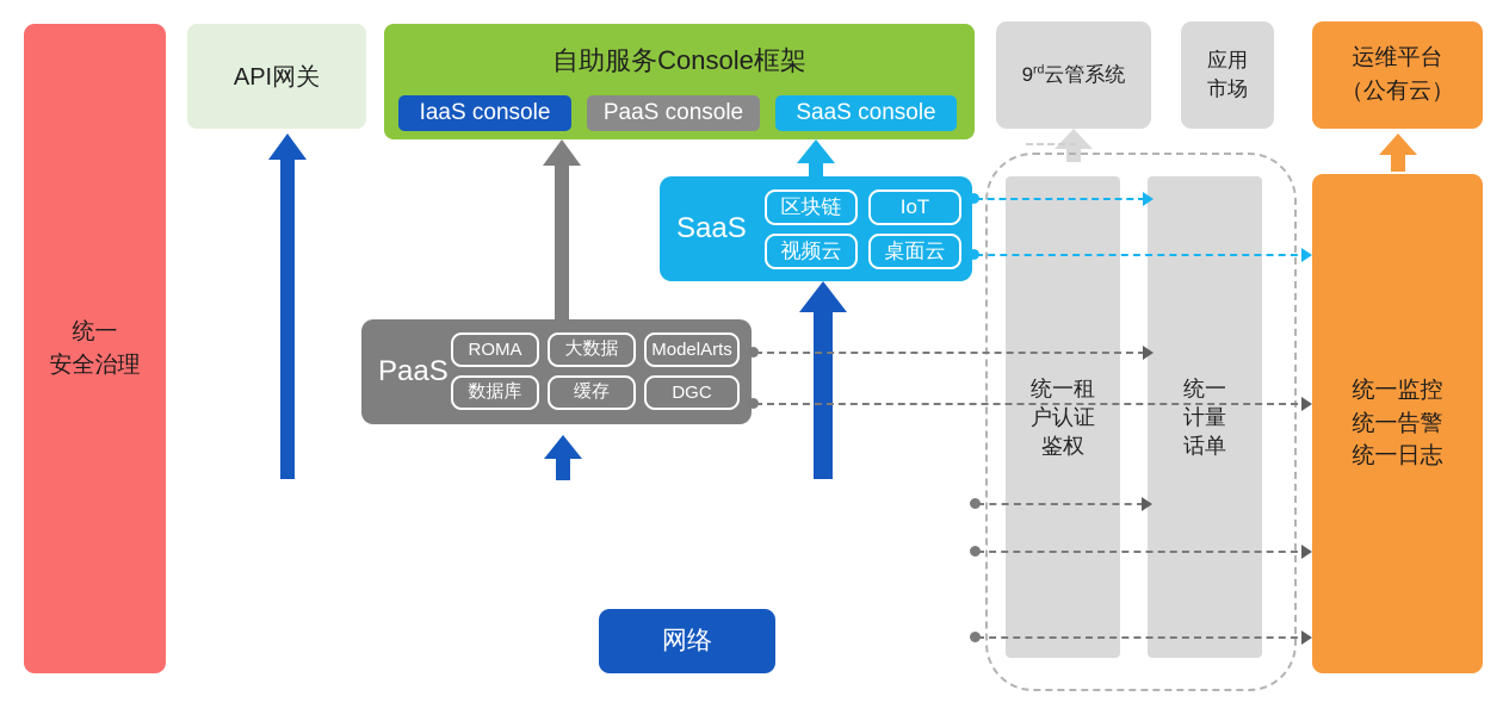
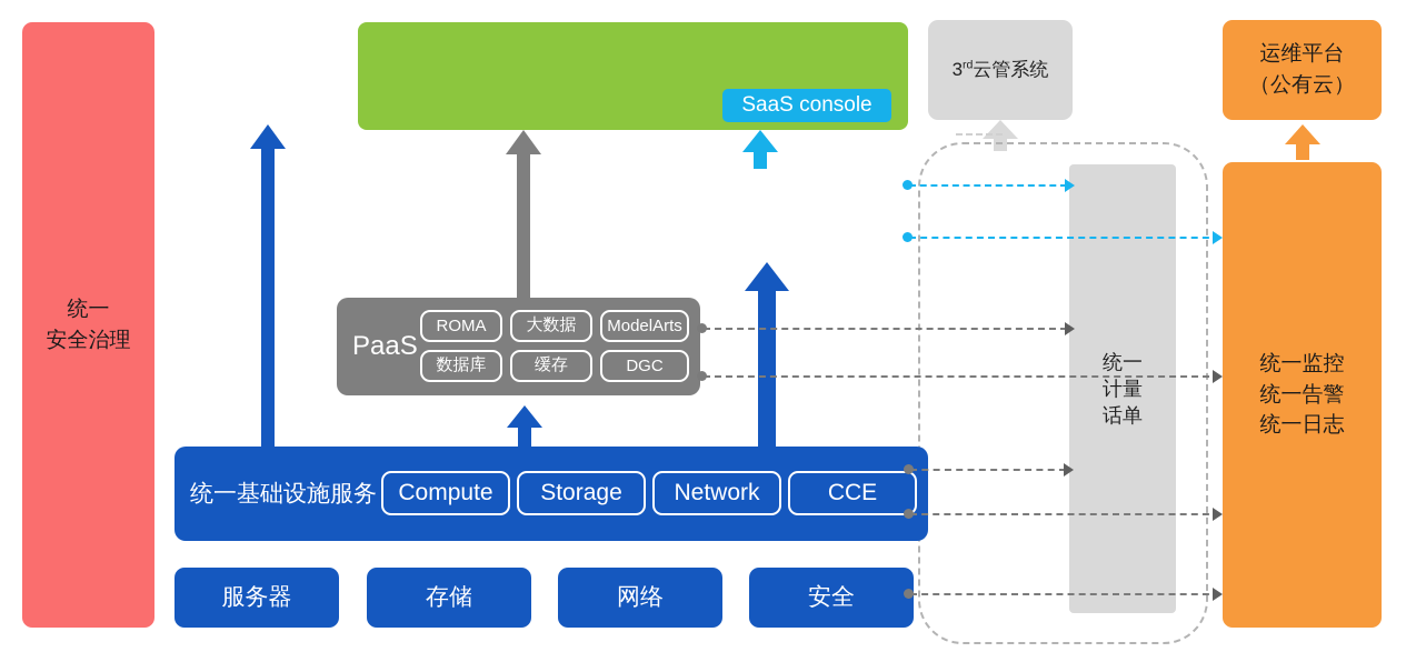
  统一
  安全治理
- API网关
- 自助服务Console框架
- IaaS console
- PaaS console
  SaaS console
- 9rd云管系统
+ 3rd云管系统
- 应用
- 市场
  运维平台
  （公有云）
  统一监控
  统一告警
  统一日志
- 统一租
- 户认证
- 鉴权
  统一
  计量
  话单
- SaaS
- 区块链
- IoT
- 视频云
- 桌面云
  PaaS
  ROMA
  大数据
  ModelArts
  数据库
  缓存
  DGC
+ 统一基础设施服务
+ Compute
+ Storage
+ Network
+ CCE
+ 服务器
+ 存储
  网络
+ 安全
